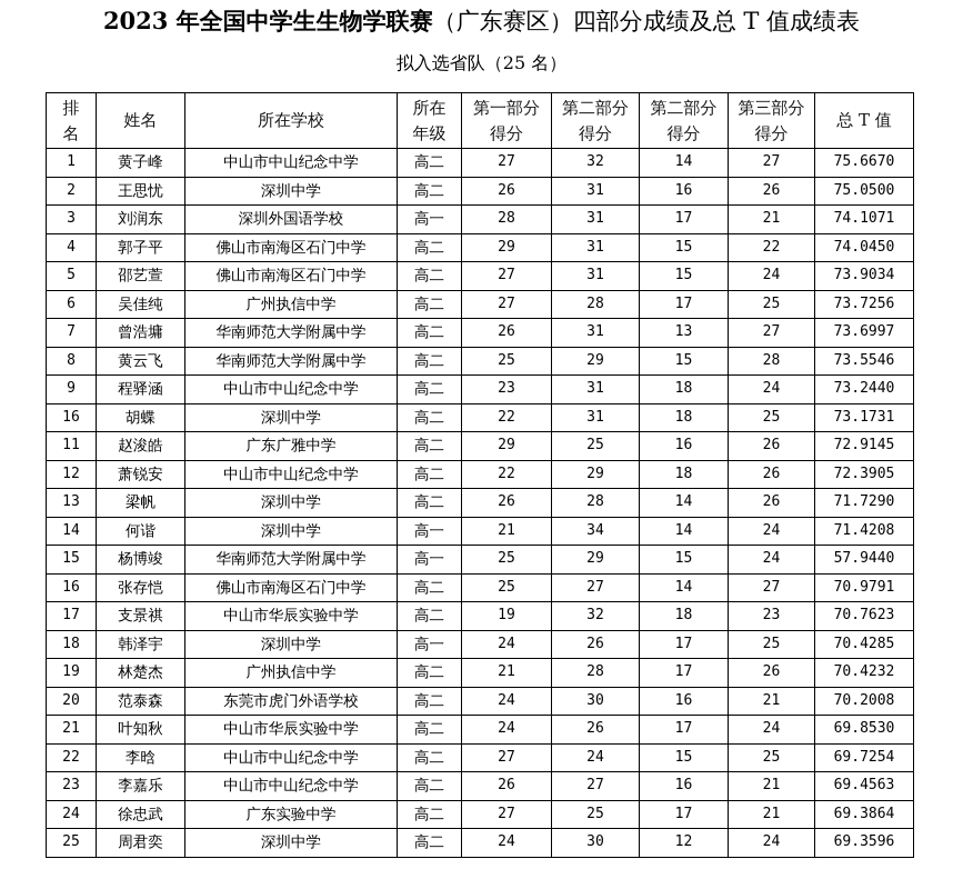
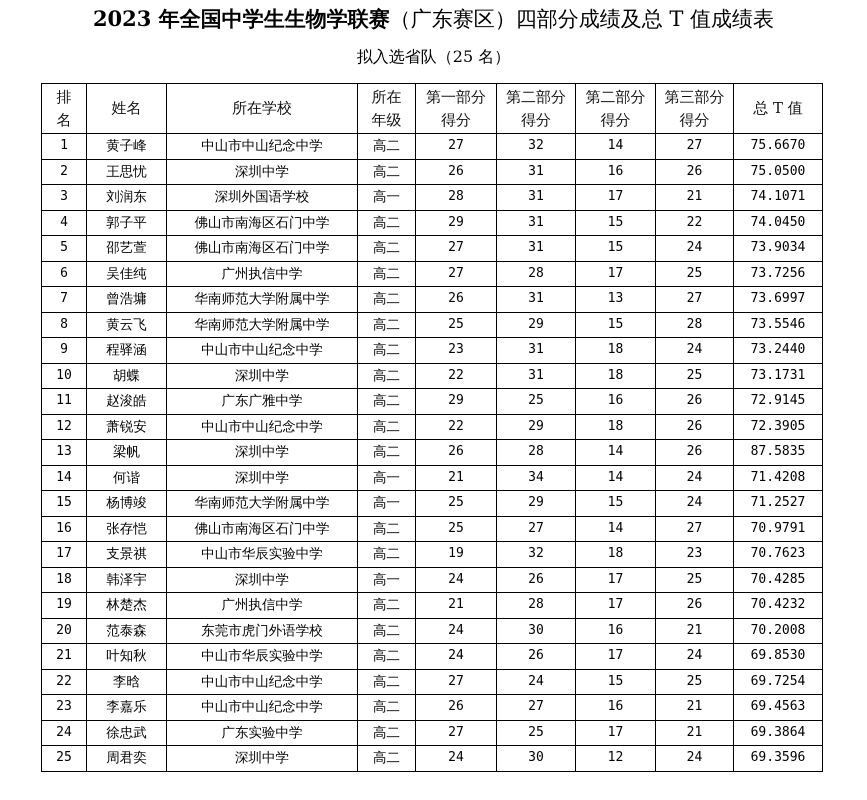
  2023 年全国中学生生物学联赛（广东赛区）四部分成绩及总 T 值成绩表
  拟入选省队（25 名）
  排名	姓名	所在学校	所在年级	第一部分得分	第二部分得分	第二部分得分	第三部分得分	总 T 值
  1	黄子峰	中山市中山纪念中学	高二	27	32	14	27	75.6670
  2	王思忧	深圳中学	高二	26	31	16	26	75.0500
  3	刘润东	深圳外国语学校	高一	28	31	17	21	74.1071
  4	郭子平	佛山市南海区石门中学	高二	29	31	15	22	74.0450
  5	邵艺萱	佛山市南海区石门中学	高二	27	31	15	24	73.9034
  6	吴佳纯	广州执信中学	高二	27	28	17	25	73.7256
  7	曾浩墉	华南师范大学附属中学	高二	26	31	13	27	73.6997
  8	黄云飞	华南师范大学附属中学	高二	25	29	15	28	73.5546
  9	程驿涵	中山市中山纪念中学	高二	23	31	18	24	73.2440
- 16	胡蝶	深圳中学	高二	22	31	18	25	73.1731
+ 10	胡蝶	深圳中学	高二	22	31	18	25	73.1731
  11	赵浚皓	广东广雅中学	高二	29	25	16	26	72.9145
  12	萧锐安	中山市中山纪念中学	高二	22	29	18	26	72.3905
- 13	梁帆	深圳中学	高二	26	28	14	26	71.7290
+ 13	梁帆	深圳中学	高二	26	28	14	26	87.5835
  14	何谐	深圳中学	高一	21	34	14	24	71.4208
- 15	杨博竣	华南师范大学附属中学	高一	25	29	15	24	57.9440
+ 15	杨博竣	华南师范大学附属中学	高一	25	29	15	24	71.2527
  16	张存恺	佛山市南海区石门中学	高二	25	27	14	27	70.9791
  17	支景祺	中山市华辰实验中学	高二	19	32	18	23	70.7623
  18	韩泽宇	深圳中学	高一	24	26	17	25	70.4285
  19	林楚杰	广州执信中学	高二	21	28	17	26	70.4232
  20	范泰森	东莞市虎门外语学校	高二	24	30	16	21	70.2008
  21	叶知秋	中山市华辰实验中学	高二	24	26	17	24	69.8530
  22	李晗	中山市中山纪念中学	高二	27	24	15	25	69.7254
  23	李嘉乐	中山市中山纪念中学	高二	26	27	16	21	69.4563
  24	徐忠武	广东实验中学	高二	27	25	17	21	69.3864
  25	周君奕	深圳中学	高二	24	30	12	24	69.3596
